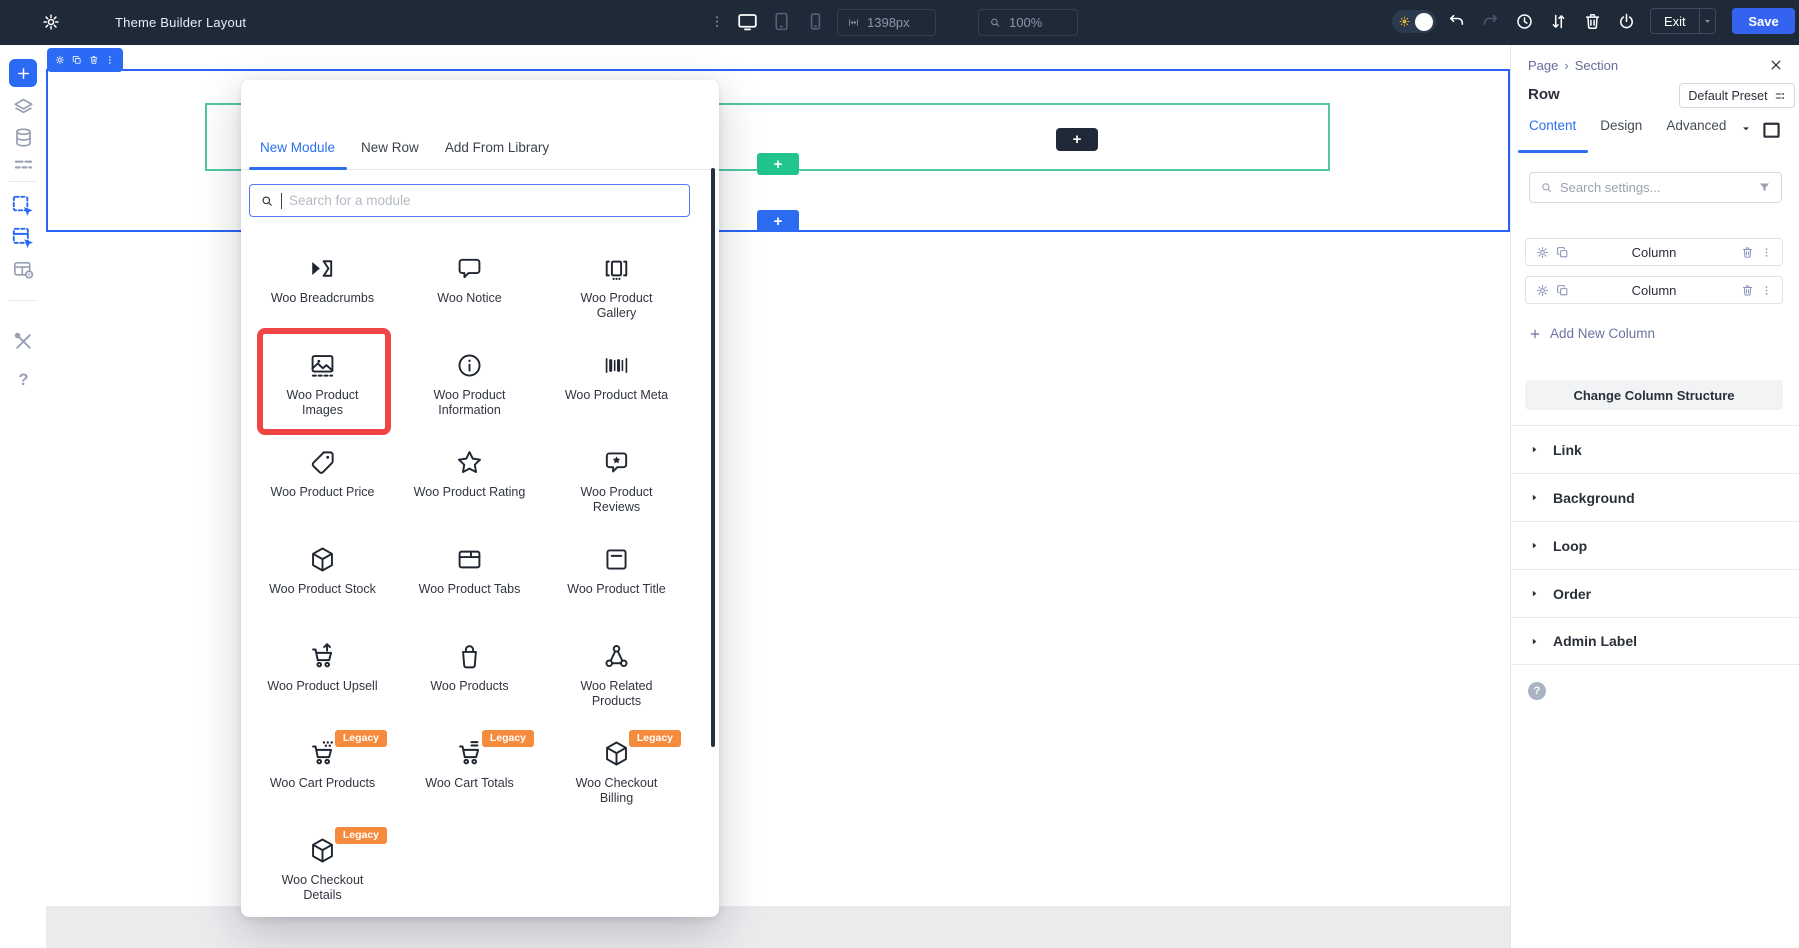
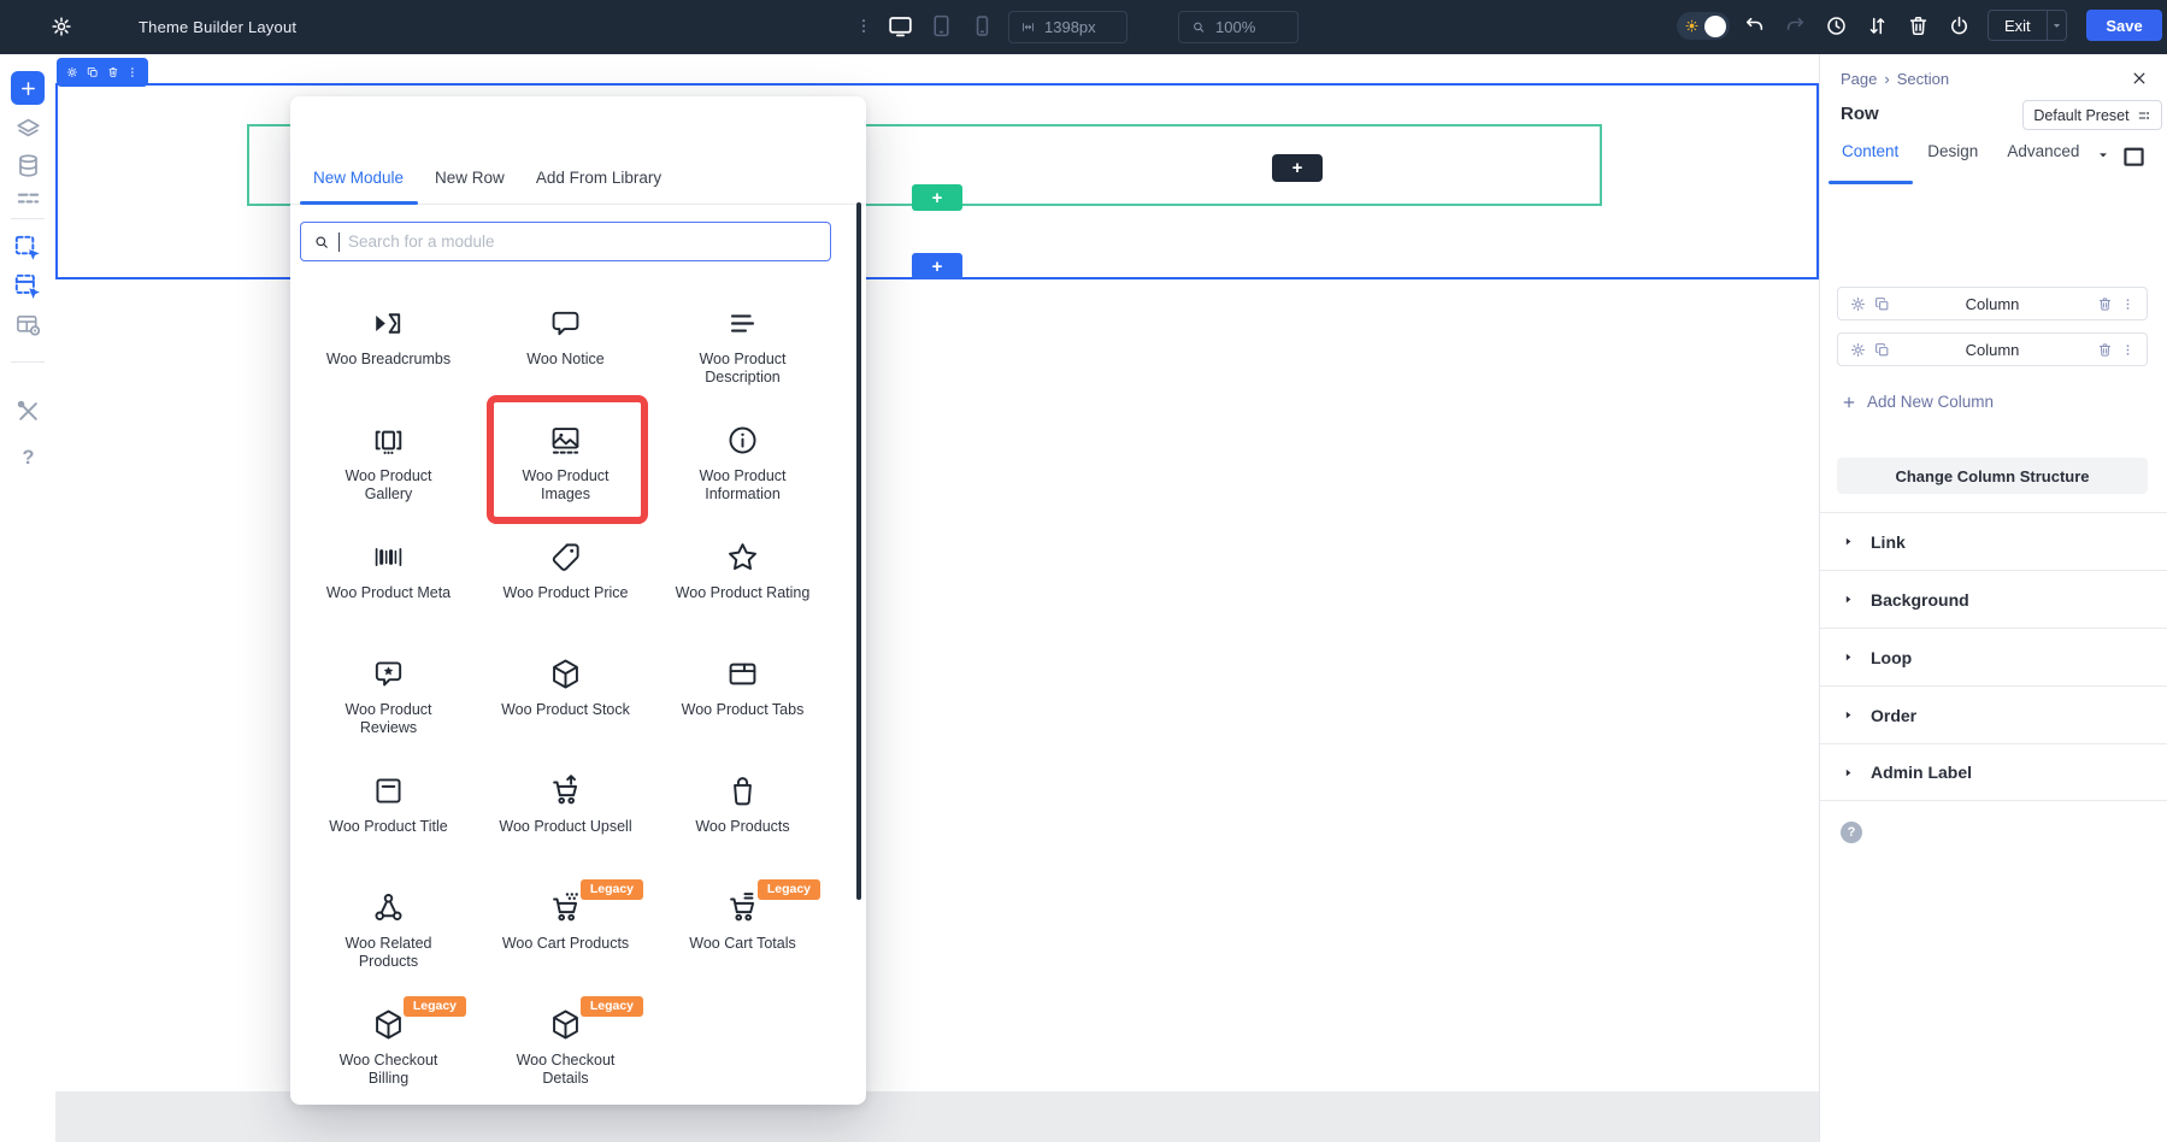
  Theme Builder Layout
  1398px
  100%
  Exit
  Save
  ?
  +
  +
  +
  New Module
  New Row
  Add From Library
  Search for a module
  Woo Breadcrumbs
  Woo Notice
+ Woo Product Description
  Woo Product Gallery
  Woo Product Images
  Woo Product Information
  Woo Product Meta
  Woo Product Price
  Woo Product Rating
  Woo Product Reviews
  Woo Product Stock
  Woo Product Tabs
  Woo Product Title
  Woo Product Upsell
  Woo Products
  Woo Related Products
  Woo Cart Products
  Legacy
  Woo Cart Totals
  Legacy
  Woo Checkout Billing
  Legacy
  Woo Checkout Details
  Legacy
  Page
  ›
  Section
  Row
  Default Preset
  Content
  Design
  Advanced
- Search settings...
  Column
  Column
  Add New Column
  Change Column Structure
  Link
  Background
  Loop
  Order
  Admin Label
  ?
